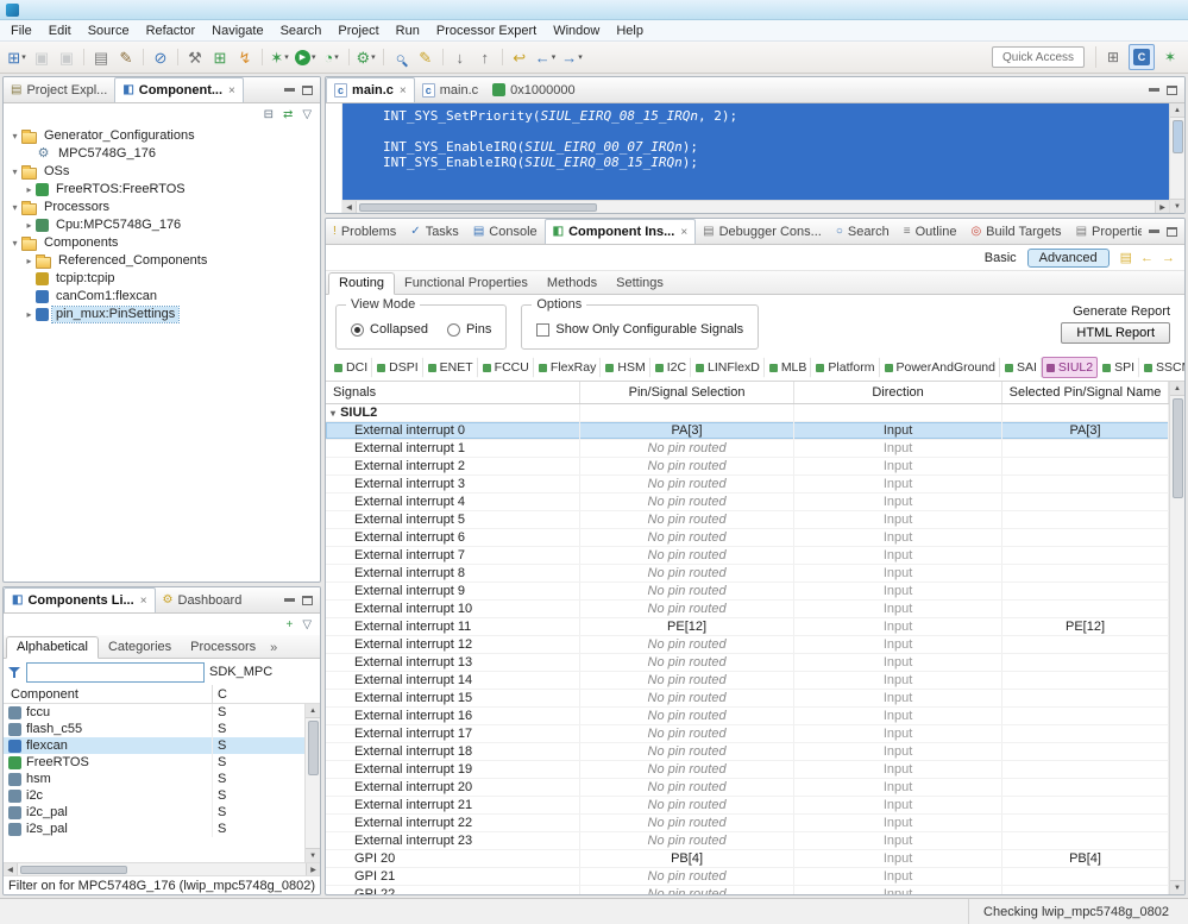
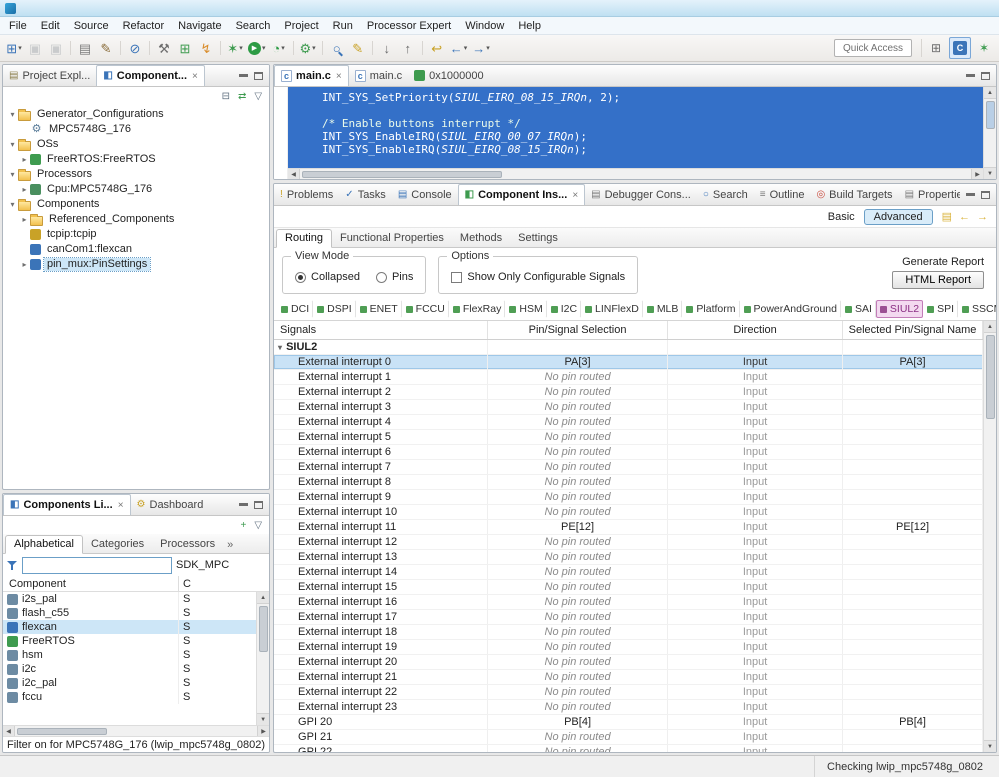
  File
  Edit
  Source
  Refactor
  Navigate
  Search
  Project
  Run
  Processor Expert
  Window
  Help
  ⊞
  ▣
  ▣
  ▤
  ✎
  ⊘
  ⚒
  ⊞
  ↯
  ✶
  ◔
  ⚙
  ○
  ✎
  ↓
  ↑
  ↩
  ←
  →
  Quick Access
  ⊞
  C
  ✶
  ▤
  Project Expl...
  ◧
  Component...
  ×
  ⊟
  ⇄
  ▽
  ▾
  Generator_Configurations
  ⚙
  MPC5748G_176
  ▾
  OSs
  ▸
  FreeRTOS:FreeRTOS
  ▾
  Processors
  ▸
  Cpu:MPC5748G_176
  ▾
  Components
  ▸
  Referenced_Components
  tcpip:tcpip
  canCom1:flexcan
  ▸
  pin_mux:PinSettings
  ◧
  Components Li...
  ×
  ⚙
  Dashboard
  +
  ▽
  Alphabetical
  Categories
  Processors
  »
  SDK_MPC
  Component
  C
- fccu
+ i2s_pal
  S
  flash_c55
  S
  flexcan
  S
  FreeRTOS
  S
  hsm
  S
  i2c
  S
  i2c_pal
  S
- i2s_pal
+ fccu
  S
  Filter on for MPC5748G_176 (lwip_mpc5748g_0802)
  c
  main.c
  ×
  c
  main.c
  0x1000000
  INT_SYS_SetPriority(SIUL_EIRQ_08_15_IRQn, 2);
+ /* Enable buttons interrupt */
  INT_SYS_EnableIRQ(SIUL_EIRQ_00_07_IRQn);
  INT_SYS_EnableIRQ(SIUL_EIRQ_08_15_IRQn);
  !
  Problems
  ✓
  Tasks
  ▤
  Console
  ◧
  Component Ins...
  ×
  ▤
  Debugger Cons...
  ○
  Search
  ≡
  Outline
  ◎
  Build Targets
  ▤
  Propertie
  Basic
  Advanced
  ▤
  ←
  →
  Routing
  Functional Properties
  Methods
  Settings
  View Mode
  Collapsed
  Pins
  Options
  Show Only Configurable Signals
  Generate Report
  HTML Report
  DCI
  DSPI
  ENET
  FCCU
  FlexRay
  HSM
  I2C
  LINFlexD
  MLB
  Platform
  PowerAndGround
  SAI
  SIUL2
  SPI
  SSC
  Signals
  Pin/Signal Selection
  Direction
  Selected Pin/Signal Name
  ▾
  SIUL2
  External interrupt 0
  PA[3]
  Input
  PA[3]
  External interrupt 1
  No pin routed
  Input
  External interrupt 2
  No pin routed
  Input
  External interrupt 3
  No pin routed
  Input
  External interrupt 4
  No pin routed
  Input
  External interrupt 5
  No pin routed
  Input
  External interrupt 6
  No pin routed
  Input
  External interrupt 7
  No pin routed
  Input
  External interrupt 8
  No pin routed
  Input
  External interrupt 9
  No pin routed
  Input
  External interrupt 10
  No pin routed
  Input
  External interrupt 11
  PE[12]
  Input
  PE[12]
  External interrupt 12
  No pin routed
  Input
  External interrupt 13
  No pin routed
  Input
  External interrupt 14
  No pin routed
  Input
  External interrupt 15
  No pin routed
  Input
  External interrupt 16
  No pin routed
  Input
  External interrupt 17
  No pin routed
  Input
  External interrupt 18
  No pin routed
  Input
  External interrupt 19
  No pin routed
  Input
  External interrupt 20
  No pin routed
  Input
  External interrupt 21
  No pin routed
  Input
  External interrupt 22
  No pin routed
  Input
  External interrupt 23
  No pin routed
  Input
  GPI 20
  PB[4]
  Input
  PB[4]
  GPI 21
  No pin routed
  Input
  Checking lwip_mpc5748g_0802
